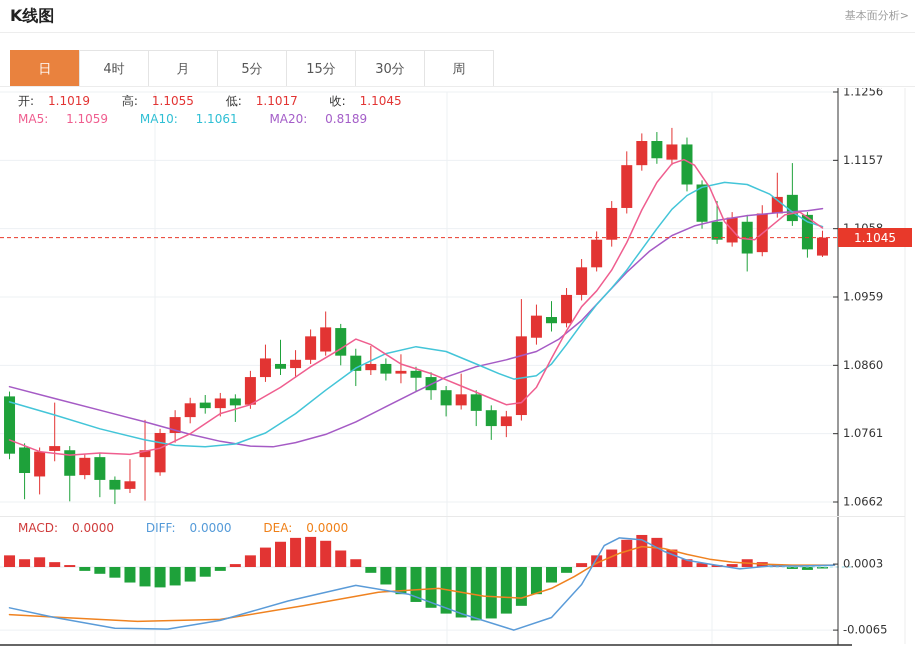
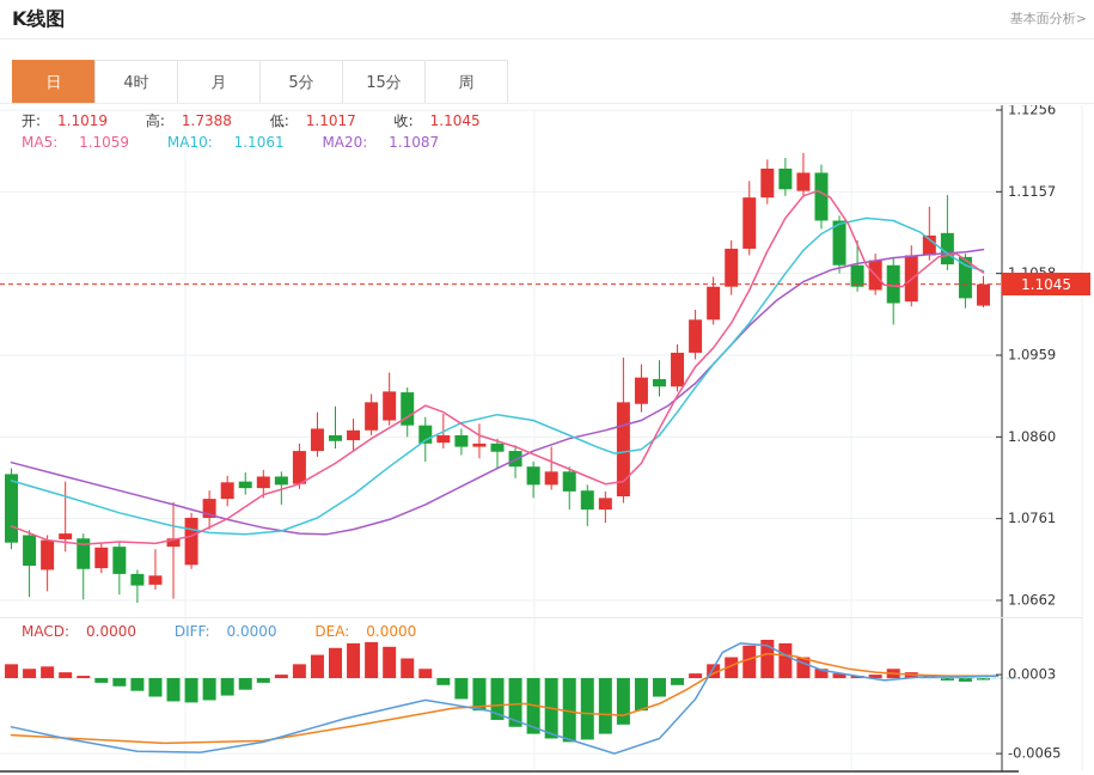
  K线图
  基本面分析>
  日
  4时
  月
  5分
  15分
- 30分
  周
  1.1256
  1.1157
  1.0959
  1.0860
  1.0761
  1.0662
  0.0003
  -0.0065
- 开: 1.1019 高: 1.1055 低: 1.1017 收: 1.1045
+ 开: 1.1019 高: 1.7388 低: 1.1017 收: 1.1045
- MA5: 1.1059 MA10: 1.1061 MA20: 0.8189
+ MA5: 1.1059 MA10: 1.1061 MA20: 1.1087
  MACD: 0.0000 DIFF: 0.0000 DEA: 0.0000
  1.1045
